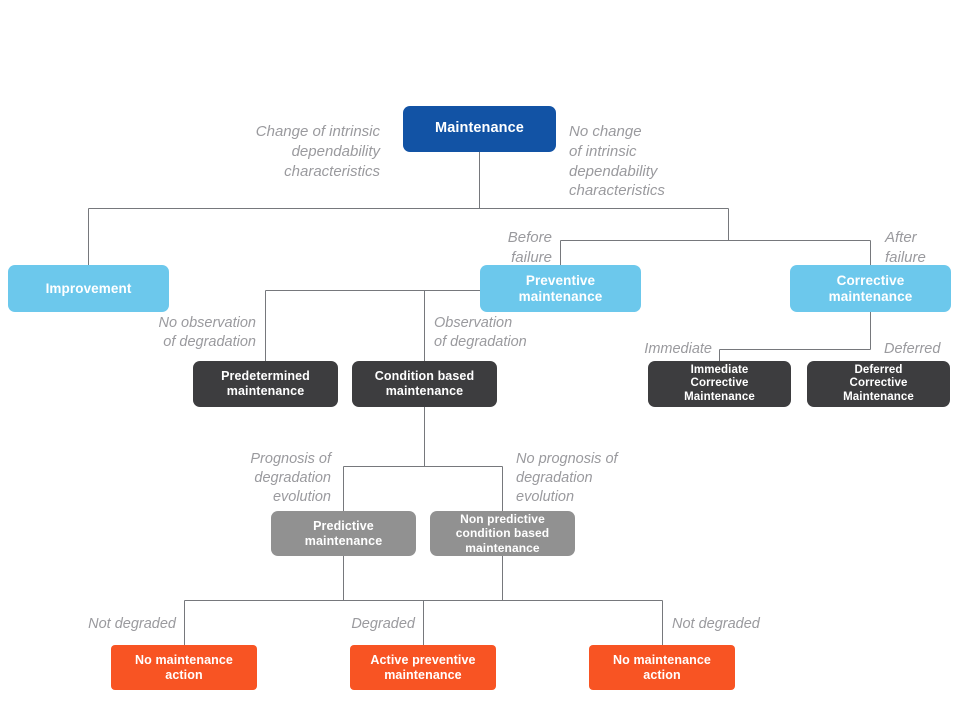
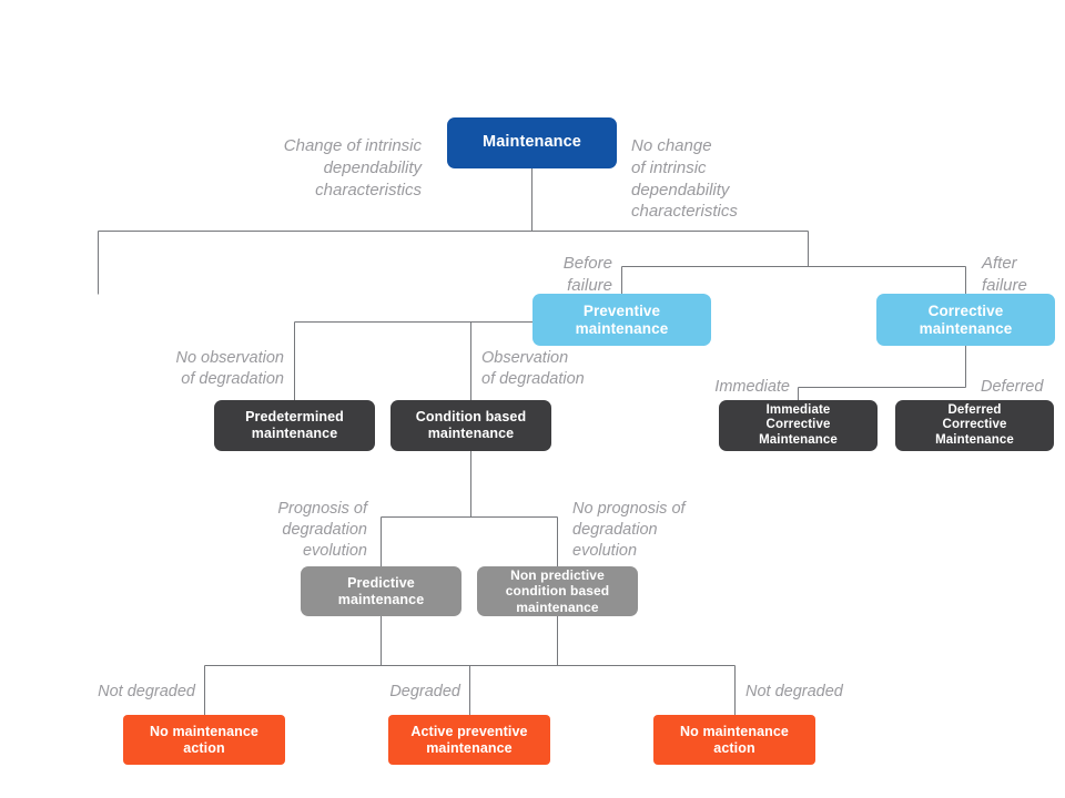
  Maintenance
- Improvement
  Preventive
  maintenance
  Corrective
  maintenance
  Predetermined
  maintenance
  Condition based
  maintenance
  Immediate
  Corrective
  Maintenance
  Deferred
  Corrective
  Maintenance
  Predictive
  maintenance
  Non predictive
  condition based
  maintenance
  No maintenance
  action
  Active preventive
  maintenance
  No maintenance
  action
  Change of intrinsic
  dependability
  characteristics
  No change
  of intrinsic
  dependability
  characteristics
  Before
  failure
  After
  failure
  No observation
  of degradation
  Observation
  of degradation
  Immediate
  Deferred
  Prognosis of
  degradation
  evolution
  No prognosis of
  degradation
  evolution
  Not degraded
  Degraded
  Not degraded
